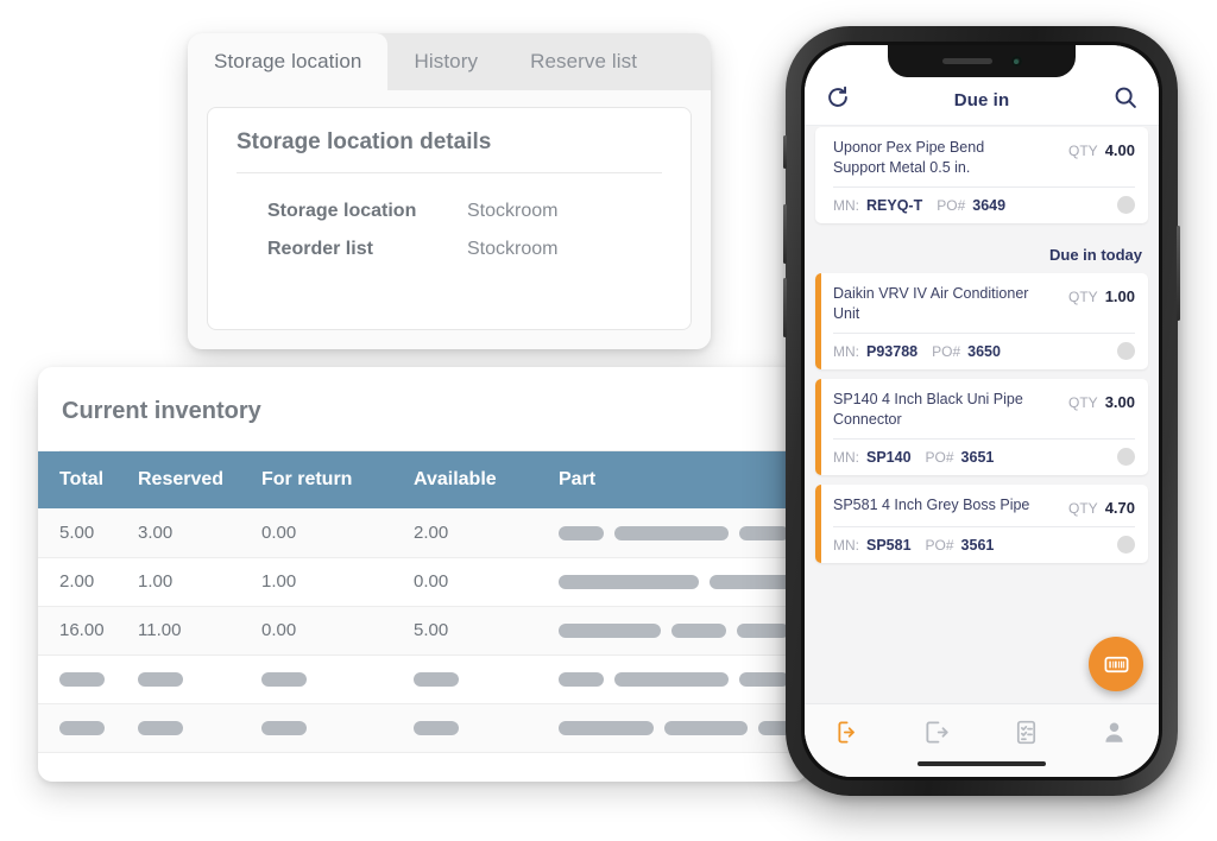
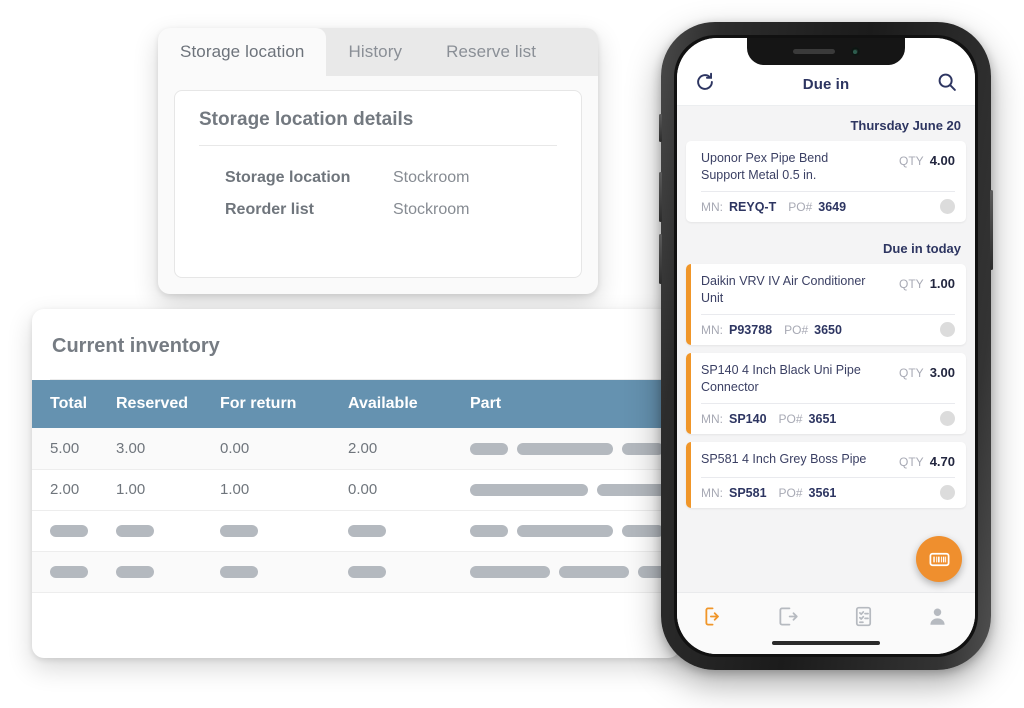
  Storage location
  History
  Reserve list
  Storage location details
  Storage location
  Stockroom
  Reorder list
  Stockroom
  Current inventory
  Total	Reserved	For return	Available	Part
  5.00	3.00	0.00	2.00
  2.00	1.00	1.00	0.00
- 16.00	11.00	0.00	5.00
  Due in
+ Thursday June 20
  Uponor Pex Pipe Bend Support Metal 0.5 in.
  QTY
  4.00
  MN:
  REYQ-T
  PO#
  3649
  Due in today
  Daikin VRV IV Air Conditioner Unit
  QTY
  1.00
  MN:
  P93788
  PO#
  3650
  SP140 4 Inch Black Uni Pipe Connector
  QTY
  3.00
  MN:
  SP140
  PO#
  3651
  SP581 4 Inch Grey Boss Pipe
  QTY
  4.70
  MN:
  SP581
  PO#
  3561
